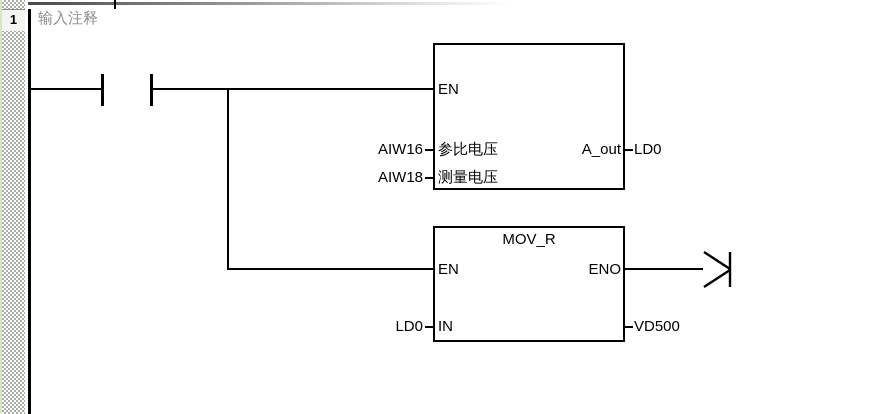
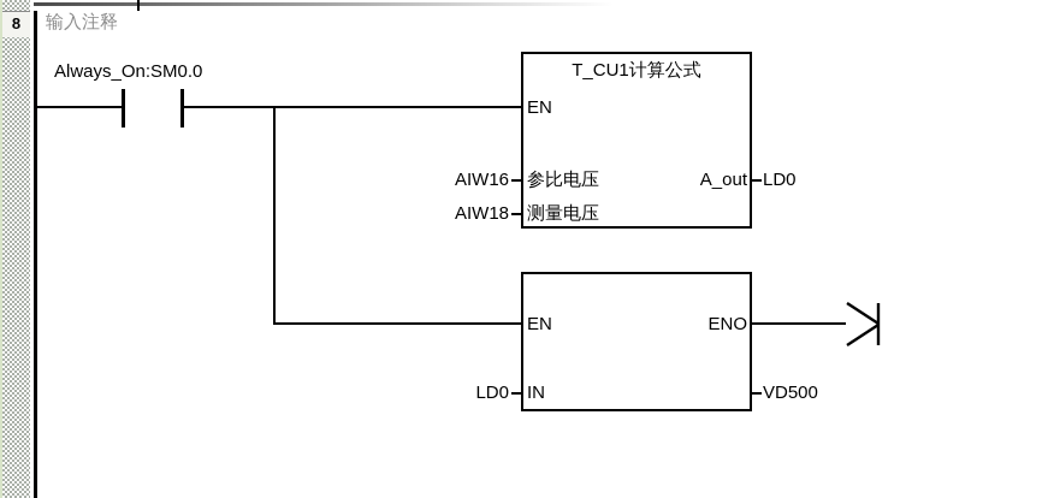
- 1
+ 8
  输入注释
+ Always_On:SM0.0
+ T_CU1计算公式
  EN
  参比电压
  测量电压
  A_out
  AIW16
  AIW18
  LD0
- MOV_R
  EN
  ENO
  IN
  LD0
  VD500
